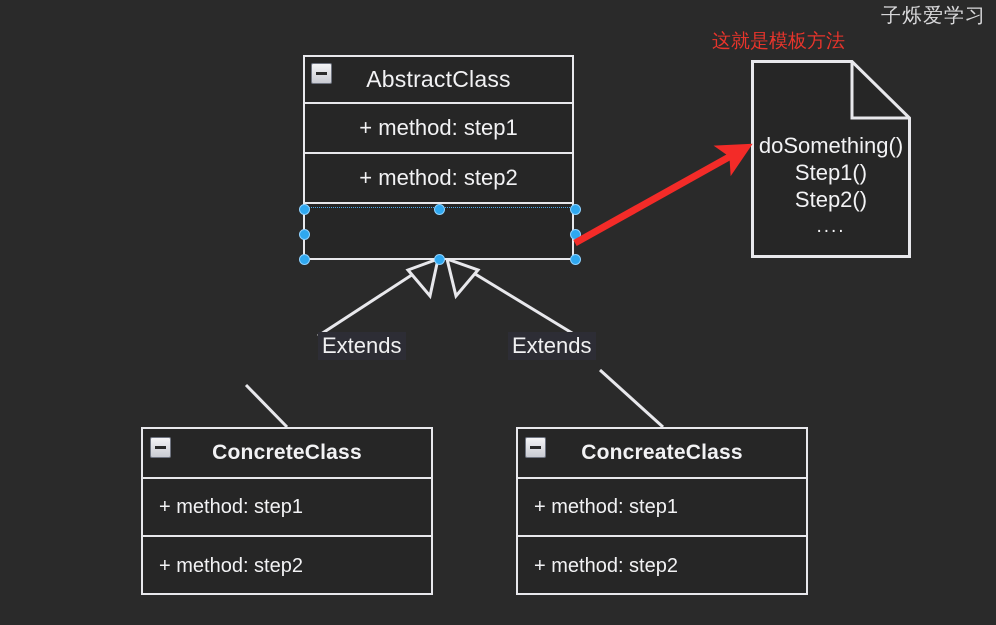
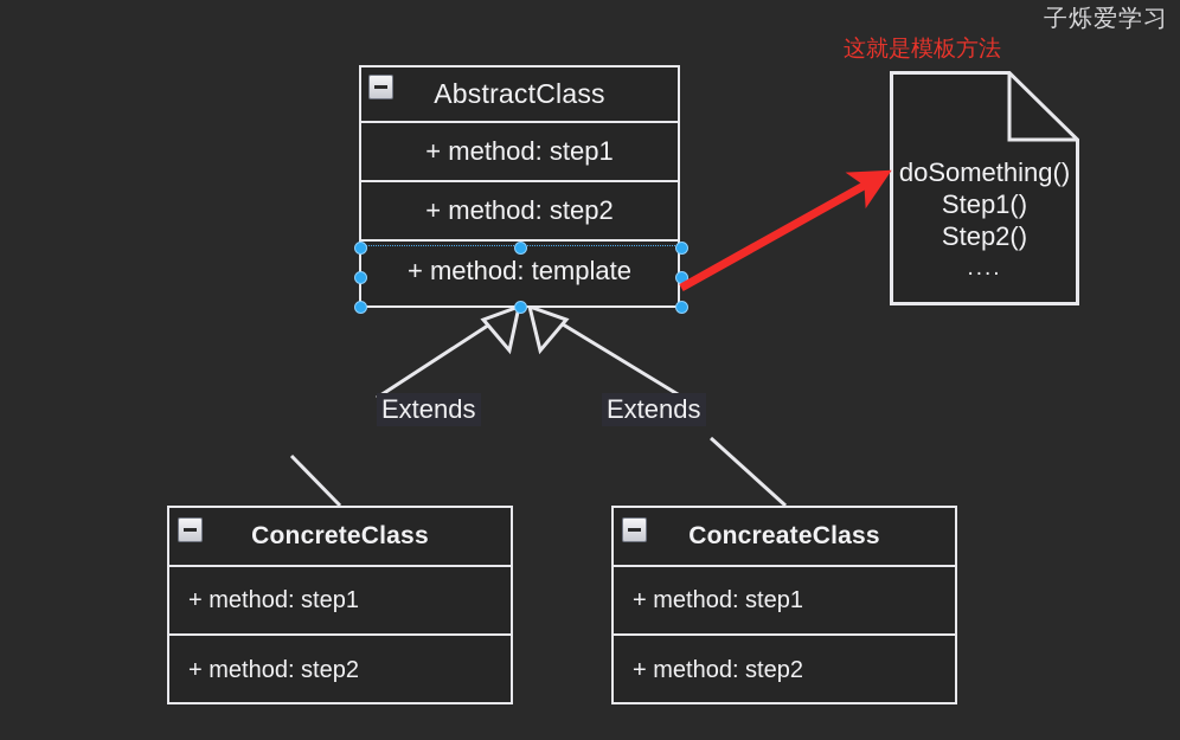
  子烁爱学习
  Extends
  Extends
  AbstractClass
  + method: step1
  + method: step2
+ + method: template
  doSomething()
  Step1()
  Step2()
  ....
  这就是模板方法
  ConcreteClass
  + method: step1
  + method: step2
  ConcreateClass
  + method: step1
  + method: step2
